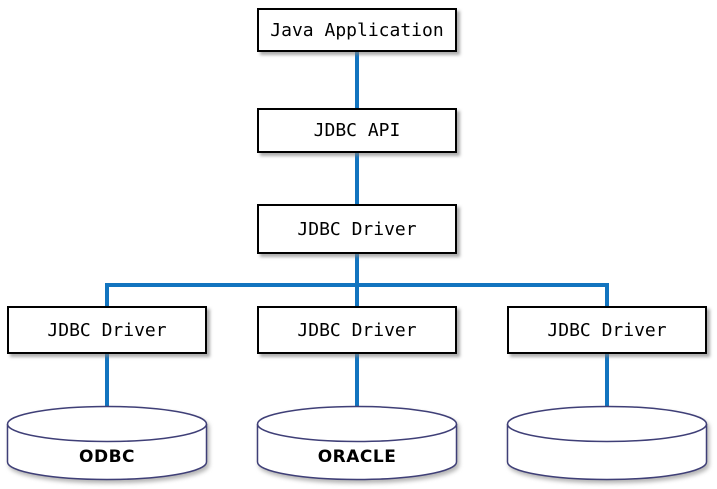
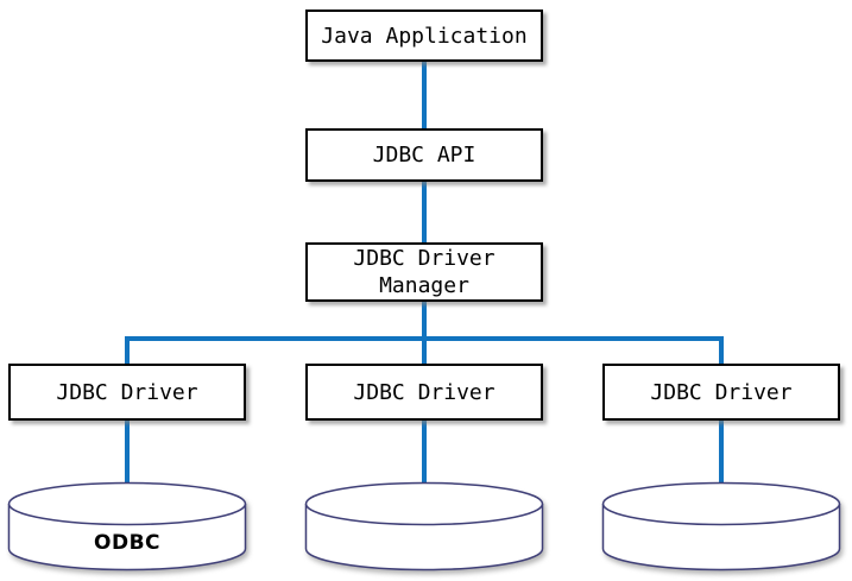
  Java Application
  JDBC API
  JDBC Driver
+ Manager
  JDBC Driver
  JDBC Driver
  JDBC Driver
  ODBC
- ORACLE
